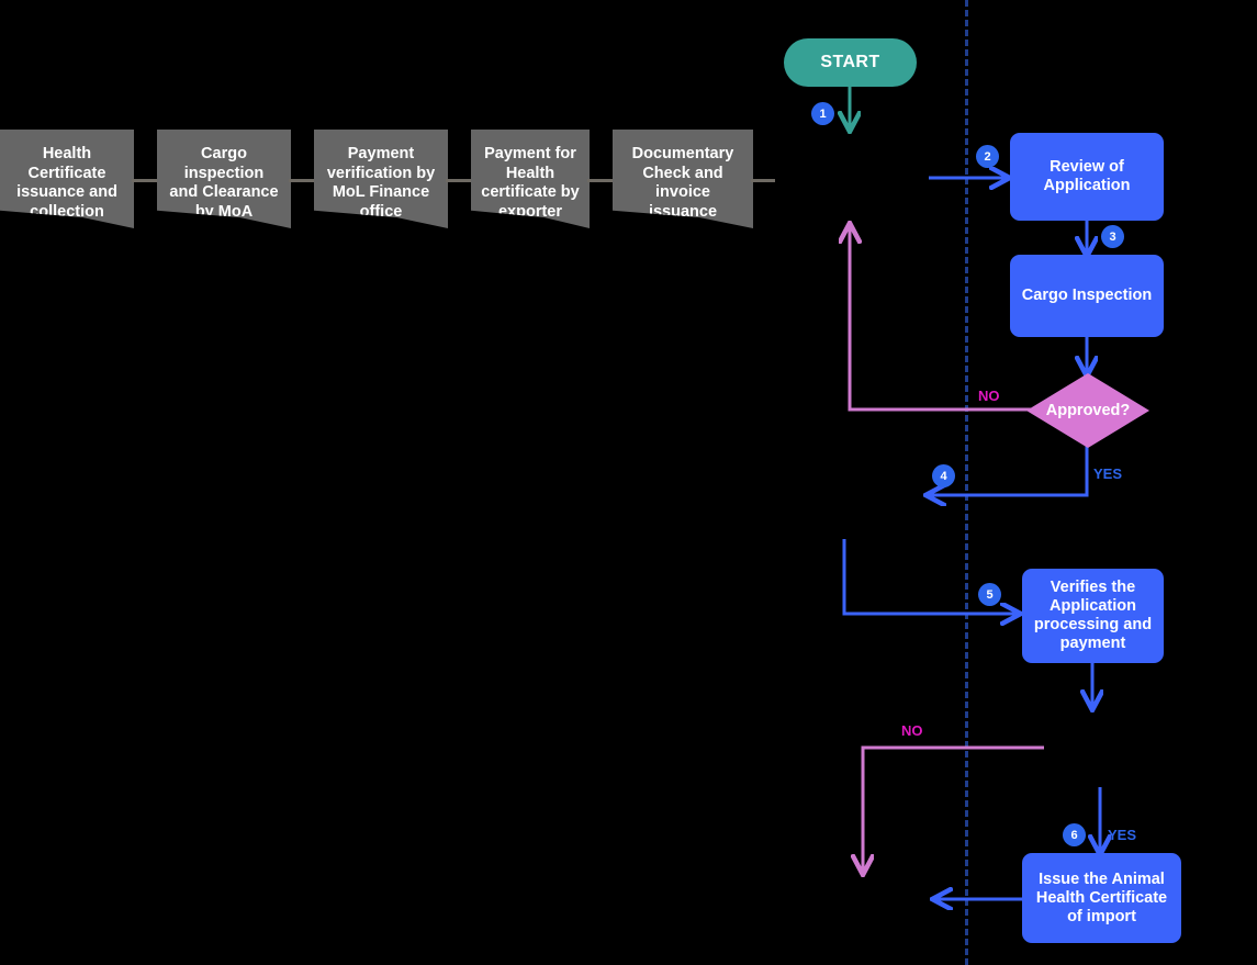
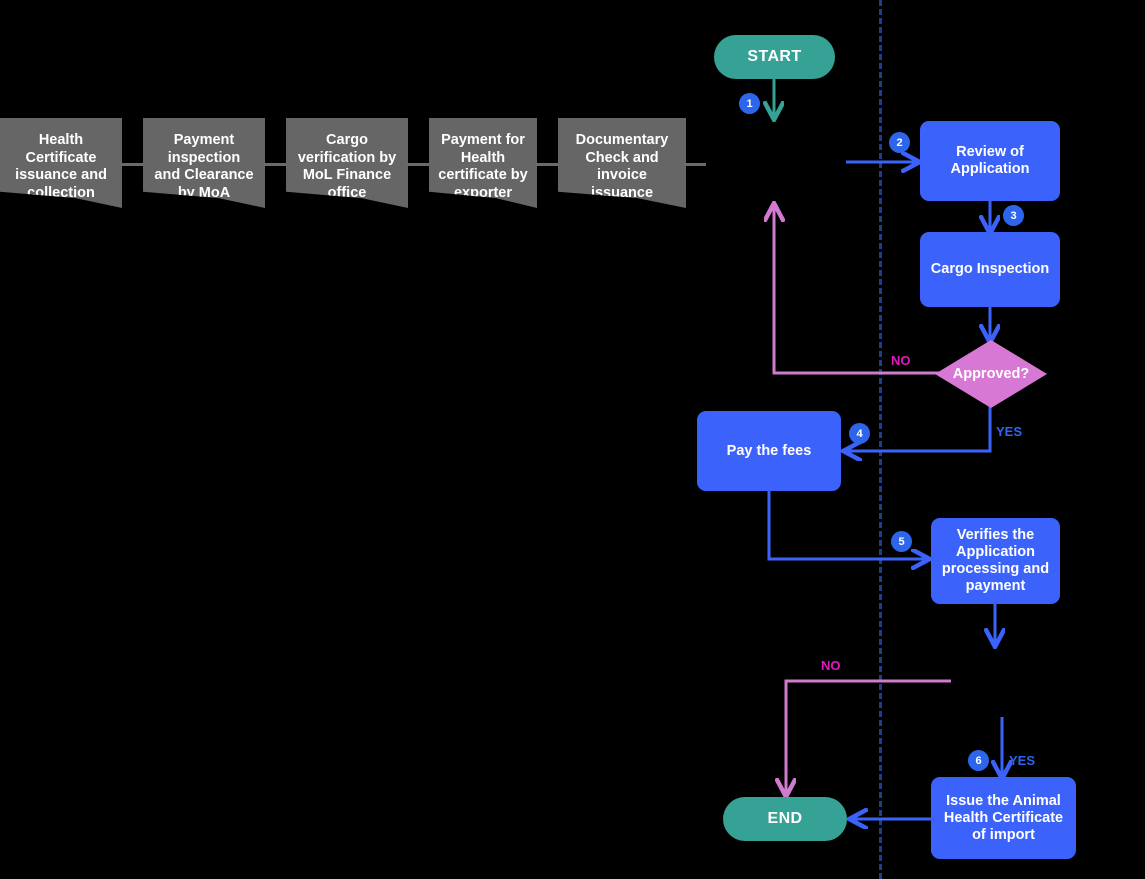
  Health
  Certificate
  issuance and
  collection
- Cargo
+ Payment
  inspection
  and Clearance
  by MoA
- Payment
+ Cargo
  verification by
  MoL Finance
  office
  Payment for
  Health
  certificate by
  exporter
  Documentary
  Check and
  invoice
  issuance
  START
  Review of
  Application
  Cargo Inspection
  Approved?
+ Pay the fees
  Verifies the
  Application
  processing and
  payment
  Issue the Animal
  Health Certificate
  of import
+ END
  1
  2
  3
  4
  5
  6
  NO
  YES
  NO
  YES
